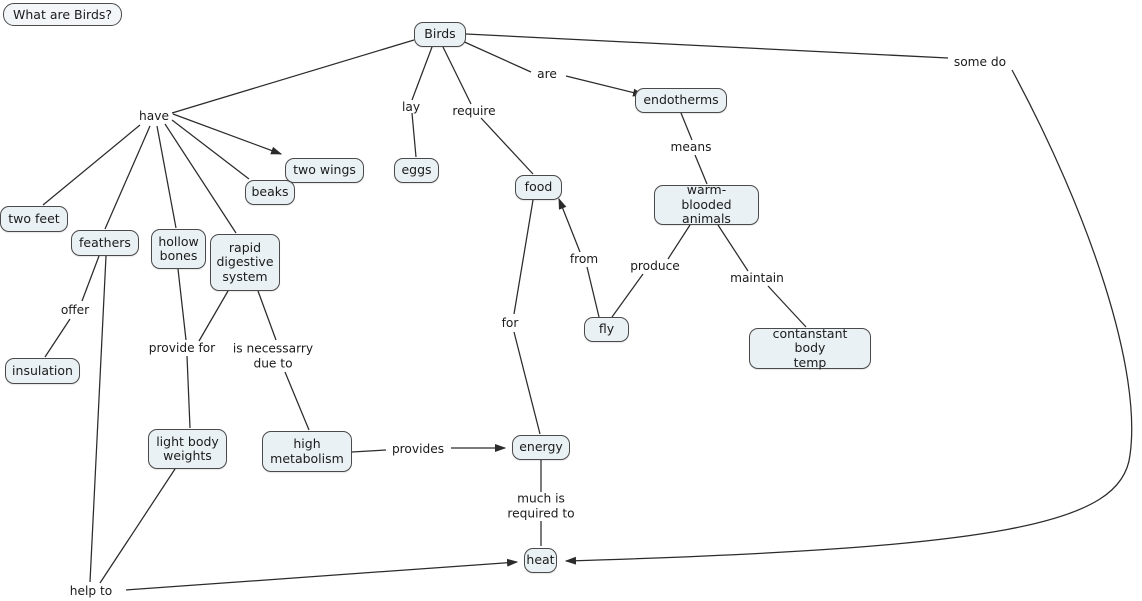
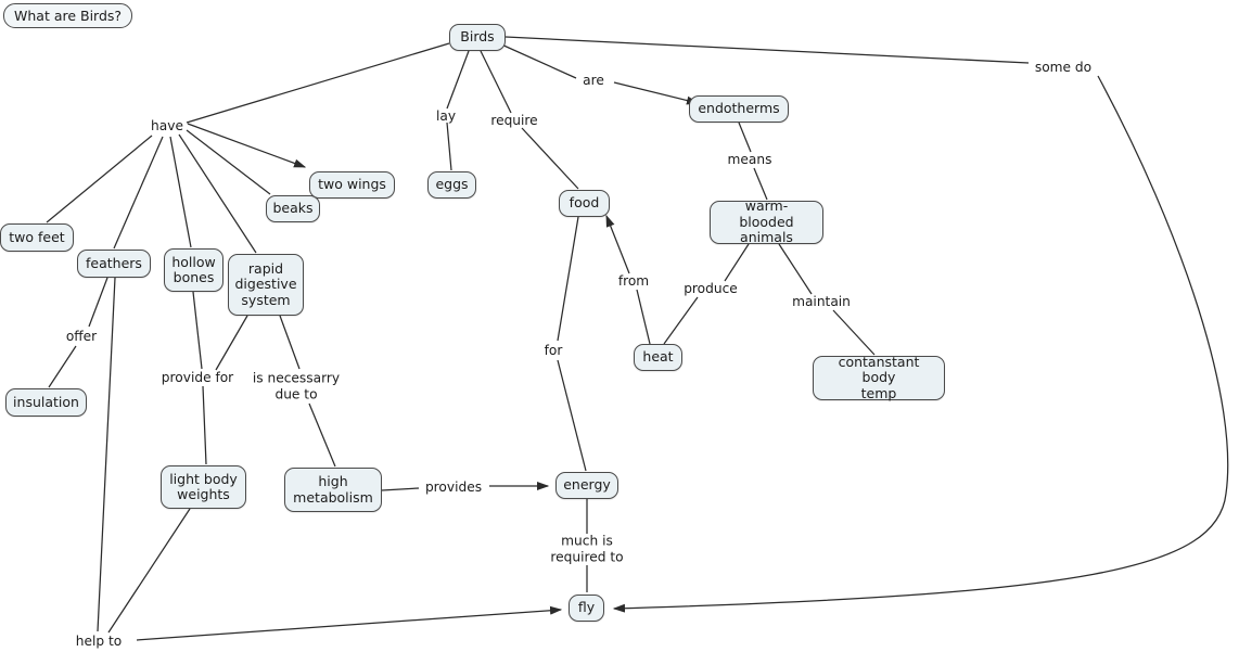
  Birds
  two feet
  feathers
  hollow
  bones
  rapid
  digestive
  system
  beaks
  two wings
  eggs
  food
  endotherms
  warm-blooded
  animals
- fly
+ heat
  contanstant body
  temp
  insulation
  light body
  weights
  high
  metabolism
  energy
- heat
+ fly
  have
  lay
  require
  are
  some do
  means
  produce
  maintain
  from
  for
  offer
  provide for
  is necessarry
  due to
  provides
  much is
  required to
  help to
  What are Birds?
